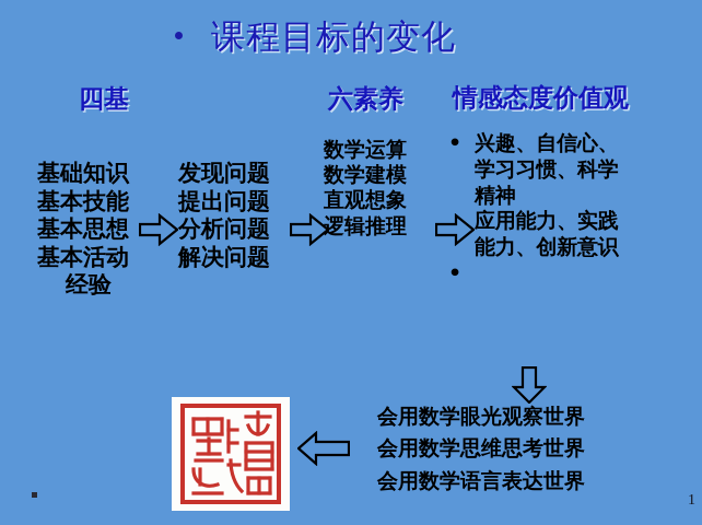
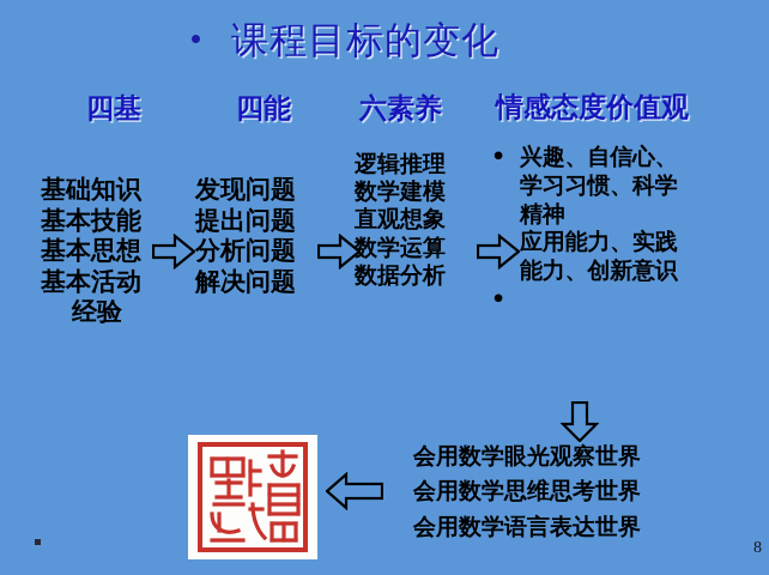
  课程目标的变化
  四基
+ 四能
  六素养
  情感态度价值观
  基础知识
  基本技能
  基本思想
  基本活动
  经验
  发现问题
  提出问题
  分析问题
  解决问题
- 数学运算
+ 逻辑推理
  数学建模
  直观想象
- 逻辑推理
+ 数学运算
+ 数据分析
  •
  兴趣、自信心、
  学习习惯、科学
  精神
  应用能力、实践
  能力、创新意识
  •
  会用数学眼光观察世界
  会用数学思维思考世界
  会用数学语言表达世界
- 1
+ 8
